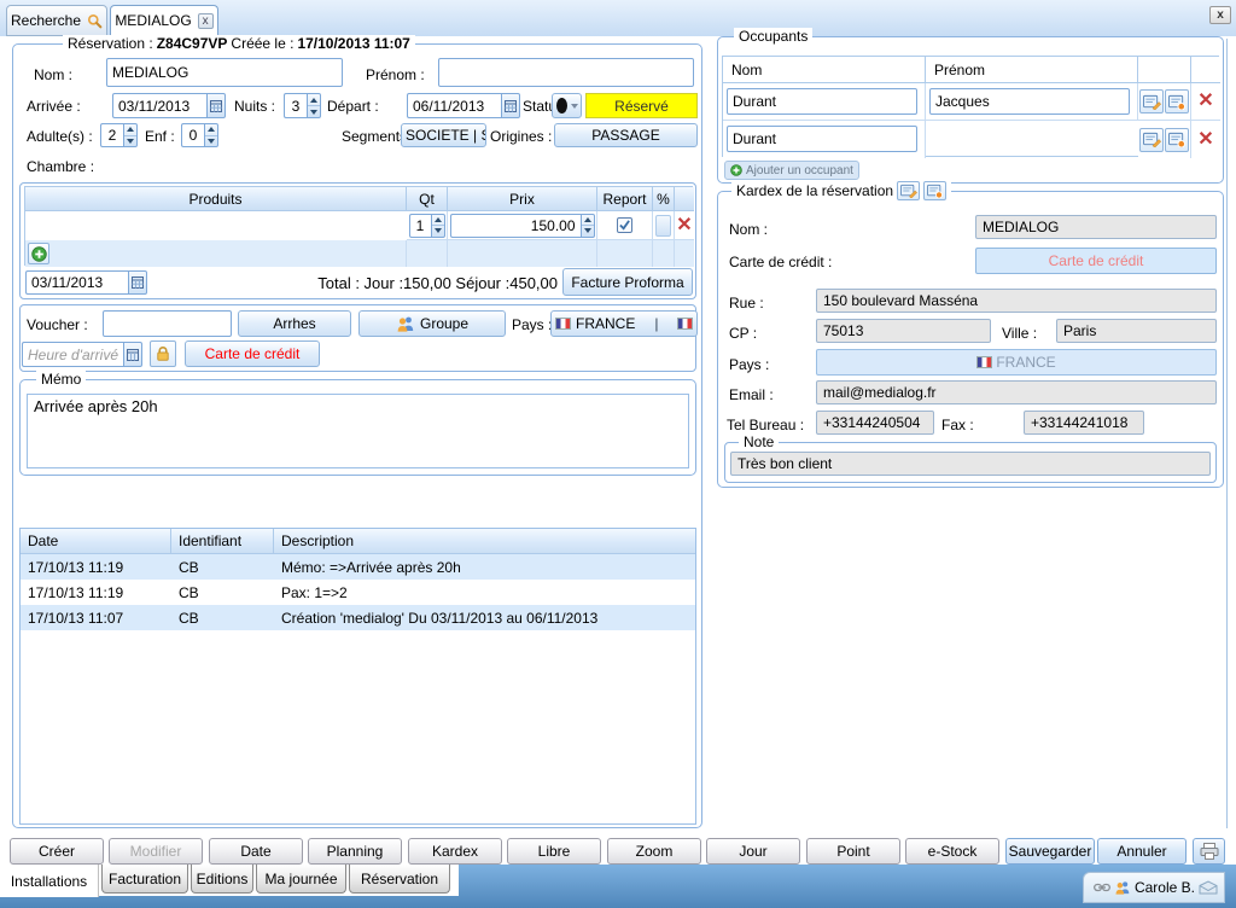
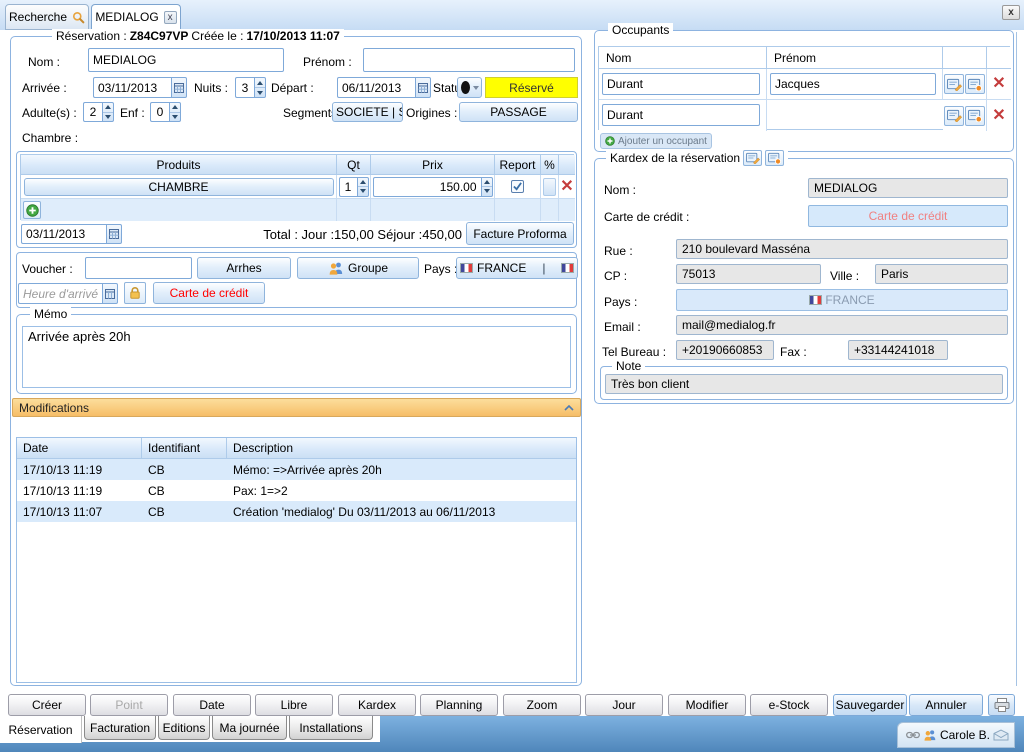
  Recherche
  MEDIALOG
  x
  x
  Réservation :
  Z84C97VP
  Créée le :
  17/10/2013 11:07
  Nom :
  MEDIALOG
  Prénom :
  Arrivée :
  03/11/2013
  Nuits :
  3
  Départ :
  06/11/2013
  Réservé
  Adulte(s) :
  2
  Enf :
  0
  Segment
  SOCIETE | S
  Origines :
  PASSAGE
  Chambre :
  Produits
  Qt
  Prix
  Report
  %
+ CHAMBRE
  1
  150.00
  ✕
  03/11/2013
  Total : Jour :150,00 Séjour :450,00
  Facture Proforma
  Voucher :
  Arrhes
  Groupe
  Pays
  FRANCE
  |
  Heure d'arrivé
  Carte de crédit
  Mémo
  Arrivée après 20h
+ Modifications
  Date
  Identifiant
  Description
  17/10/13 11:19
  CB
  Mémo: =>Arrivée après 20h
  17/10/13 11:19
  CB
  Pax: 1=>2
  17/10/13 11:07
  CB
  Création 'medialog' Du 03/11/2013 au 06/11/2013
  Occupants
  Nom
  Prénom
  Durant
  Jacques
  ✕
  Durant
  ✕
  Ajouter un occupant
  Kardex de la réservation
  Nom :
  MEDIALOG
  Carte de crédit :
  Carte de crédit
  Rue :
- 150 boulevard Masséna
+ 210 boulevard Masséna
  CP :
  75013
  Ville :
  Paris
  Pays :
  FRANCE
  Email :
  mail@medialog.fr
  Tel Bureau :
- +33144240504
+ +20190660853
  Fax :
  +33144241018
  Note
  Très bon client
  Créer
- Modifier
+ Point
  Date
- Planning
+ Libre
  Kardex
- Libre
+ Planning
  Zoom
  Jour
- Point
+ Modifier
  e-Stock
  Sauvegarder
  Annuler
- Installations
+ Réservation
  Facturation
  Editions
  Ma journée
- Réservation
+ Installations
  Carole B.
